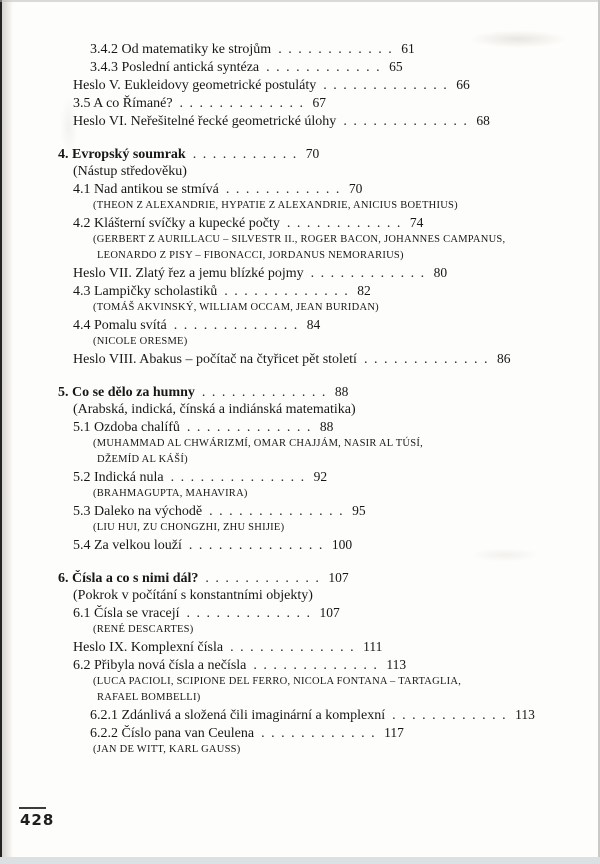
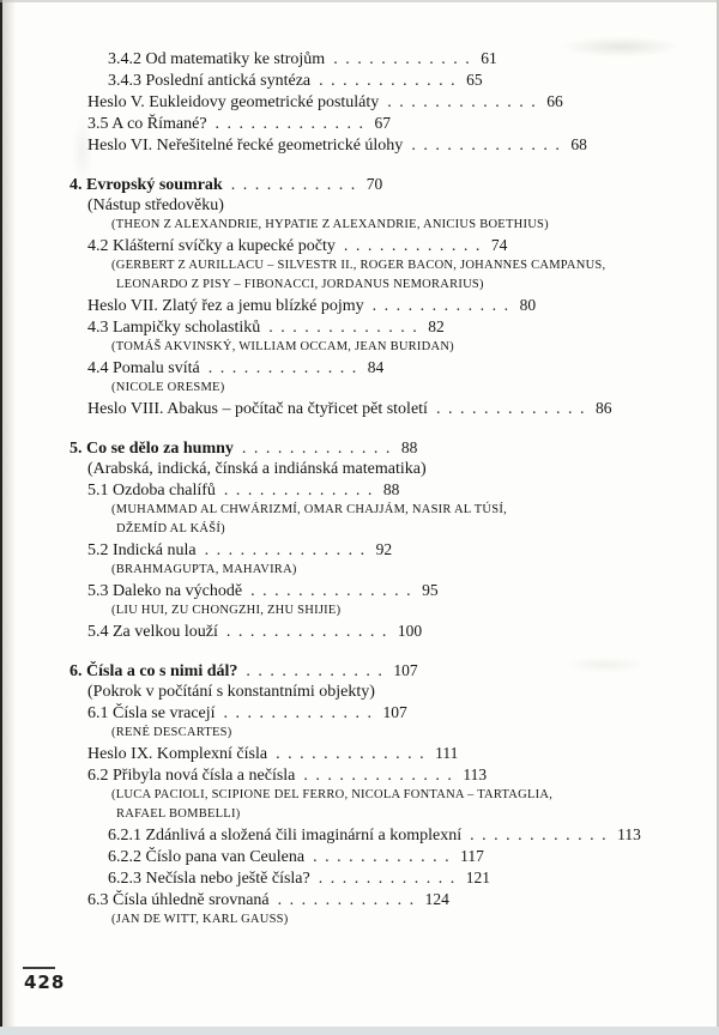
  3.4.2 Od matematiky ke strojům . . . . . . . . . . . . 61
  3.4.3 Poslední antická syntéza . . . . . . . . . . . . 65
  Heslo V. Eukleidovy geometrické postuláty . . . . . . . . . . . . . 66
  3.5 A co Římané? . . . . . . . . . . . . . 67
  Heslo VI. Neřešitelné řecké geometrické úlohy . . . . . . . . . . . . . 68
  4. Evropský soumrak . . . . . . . . . . . 70
  (Nástup středověku)
- 4.1 Nad antikou se stmívá . . . . . . . . . . . . 70
  (THEON Z ALEXANDRIE, HYPATIE Z ALEXANDRIE, ANICIUS BOETHIUS)
  4.2 Klášterní svíčky a kupecké počty . . . . . . . . . . . . 74
  (GERBERT Z AURILLACU – SILVESTR II., ROGER BACON, JOHANNES CAMPANUS,
  LEONARDO Z PISY – FIBONACCI, JORDANUS NEMORARIUS)
  Heslo VII. Zlatý řez a jemu blízké pojmy . . . . . . . . . . . . 80
  4.3 Lampičky scholastiků . . . . . . . . . . . . . 82
  (TOMÁŠ AKVINSKÝ, WILLIAM OCCAM, JEAN BURIDAN)
  4.4 Pomalu svítá . . . . . . . . . . . . . 84
  (NICOLE ORESME)
  Heslo VIII. Abakus – počítač na čtyřicet pět století . . . . . . . . . . . . . 86
  5. Co se dělo za humny . . . . . . . . . . . . . 88
  (Arabská, indická, čínská a indiánská matematika)
  5.1 Ozdoba chalífů . . . . . . . . . . . . . 88
  (MUHAMMAD AL CHWÁRIZMÍ, OMAR CHAJJÁM, NASIR AL TÚSÍ,
  DŽEMÍD AL KÁŠÍ)
  5.2 Indická nula . . . . . . . . . . . . . . 92
  (BRAHMAGUPTA, MAHAVIRA)
  5.3 Daleko na východě . . . . . . . . . . . . . . 95
  (LIU HUI, ZU CHONGZHI, ZHU SHIJIE)
  5.4 Za velkou louží . . . . . . . . . . . . . . 100
  6. Čísla a co s nimi dál? . . . . . . . . . . . . 107
  (Pokrok v počítání s konstantními objekty)
  6.1 Čísla se vracejí . . . . . . . . . . . . . 107
  (RENÉ DESCARTES)
  Heslo IX. Komplexní čísla . . . . . . . . . . . . . 111
  6.2 Přibyla nová čísla a nečísla . . . . . . . . . . . . . 113
  (LUCA PACIOLI, SCIPIONE DEL FERRO, NICOLA FONTANA – TARTAGLIA,
  RAFAEL BOMBELLI)
  6.2.1 Zdánlivá a složená čili imaginární a komplexní . . . . . . . . . . . . 113
  6.2.2 Číslo pana van Ceulena . . . . . . . . . . . . 117
+ 6.2.3 Nečísla nebo ještě čísla? . . . . . . . . . . . . 121
+ 6.3 Čísla úhledně srovnaná . . . . . . . . . . . . 124
  (JAN DE WITT, KARL GAUSS)
  428
